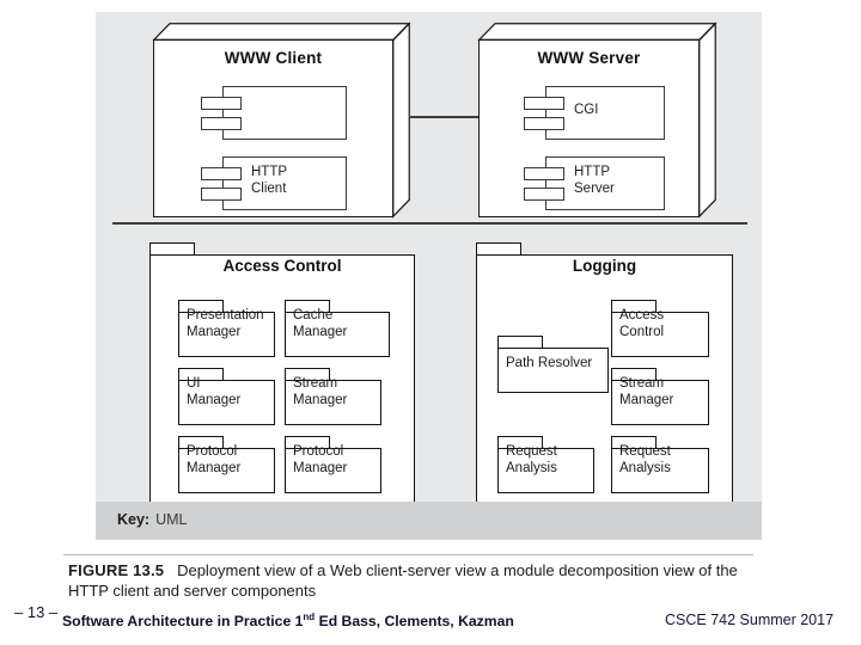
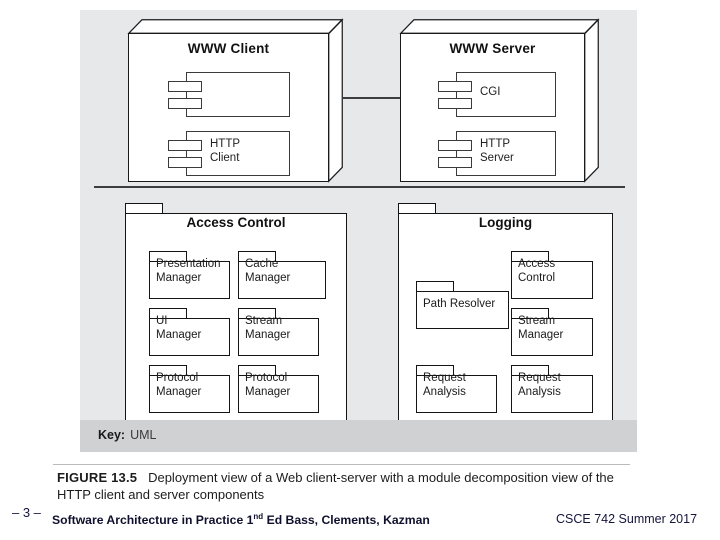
  WWW Client
  HTTP
  Client
  WWW Server
  CGI
  HTTP
  Server
  Access Control
  Presentation
  Manager
  Cache
  Manager
  UI
  Manager
  Stream
  Manager
  Protocol
  Manager
  Protocol
  Manager
  Logging
  Path Resolver
  Access
  Control
  Stream
  Manager
  Request
  Analysis
  Request
  Analysis
  Key: UML
- FIGURE 13.5 Deployment view of a Web client-server view a module decomposition view of the HTTP client and server components
+ FIGURE 13.5 Deployment view of a Web client-server with a module decomposition view of the HTTP client and server components
- – 13 –
+ – 3 –
  Software Architecture in Practice 1nd Ed Bass, Clements, Kazman
  CSCE 742 Summer 2017
